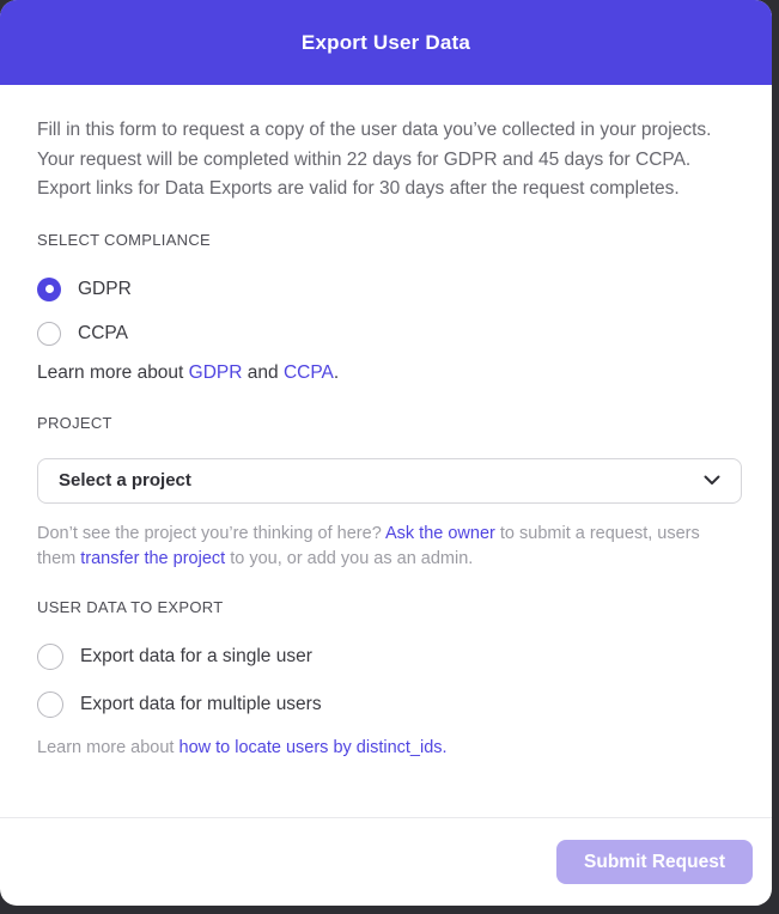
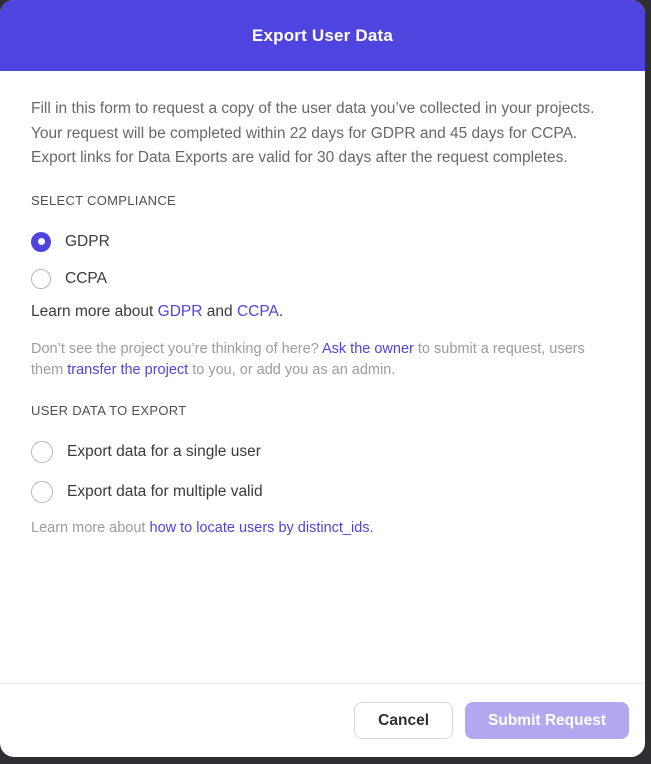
  Export User Data
  Fill in this form to request a copy of the user data you’ve collected in your projects. Your request will be completed within 22 days for GDPR and 45 days for CCPA. Export links for Data Exports are valid for 30 days after the request completes.
  SELECT COMPLIANCE
  GDPR
  CCPA
  Learn more about GDPR and CCPA.
- PROJECT
- Select a project
  Don’t see the project you’re thinking of here? Ask the owner to submit a request, users them transfer the project to you, or add you as an admin.
  USER DATA TO EXPORT
  Export data for a single user
- Export data for multiple users
+ Export data for multiple valid
  Learn more about how to locate users by distinct_ids.
+ Cancel
  Submit Request
